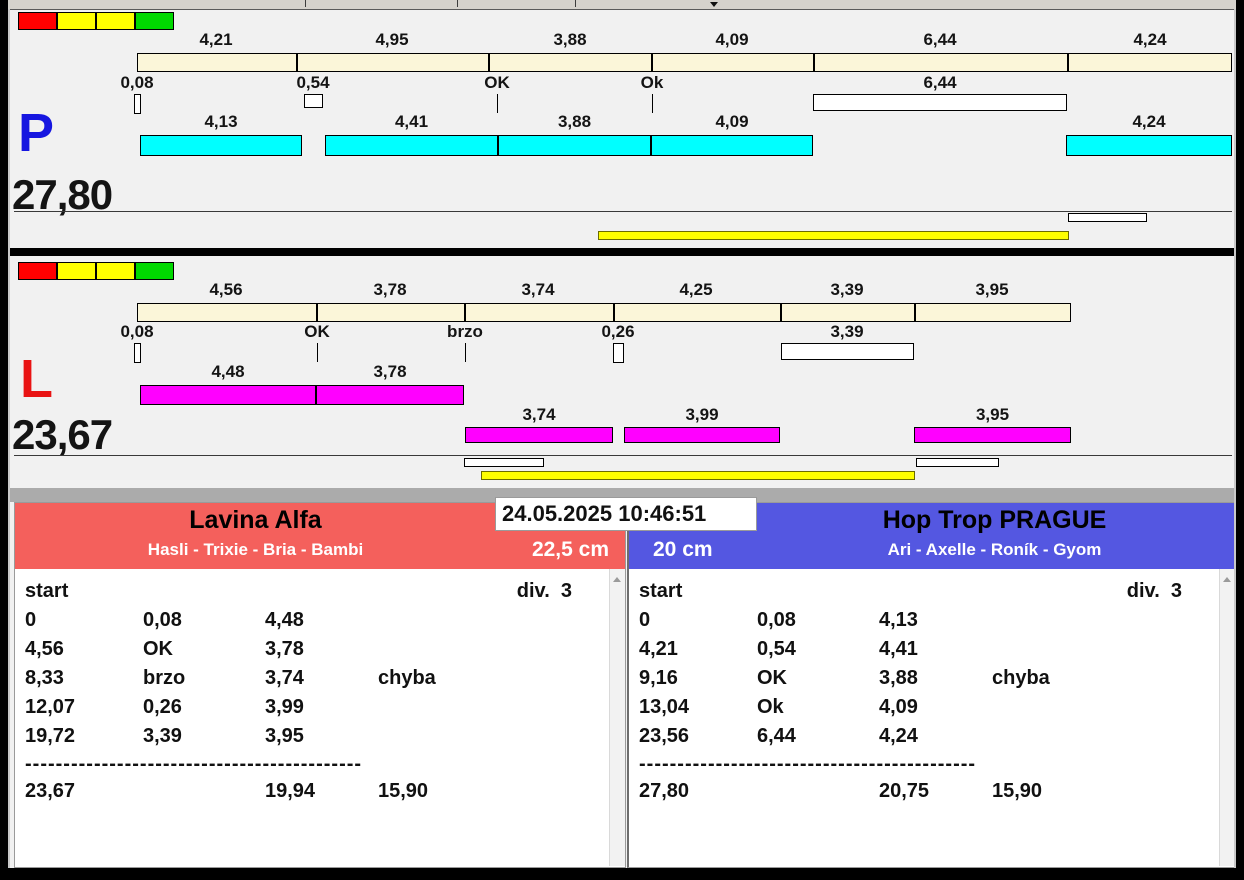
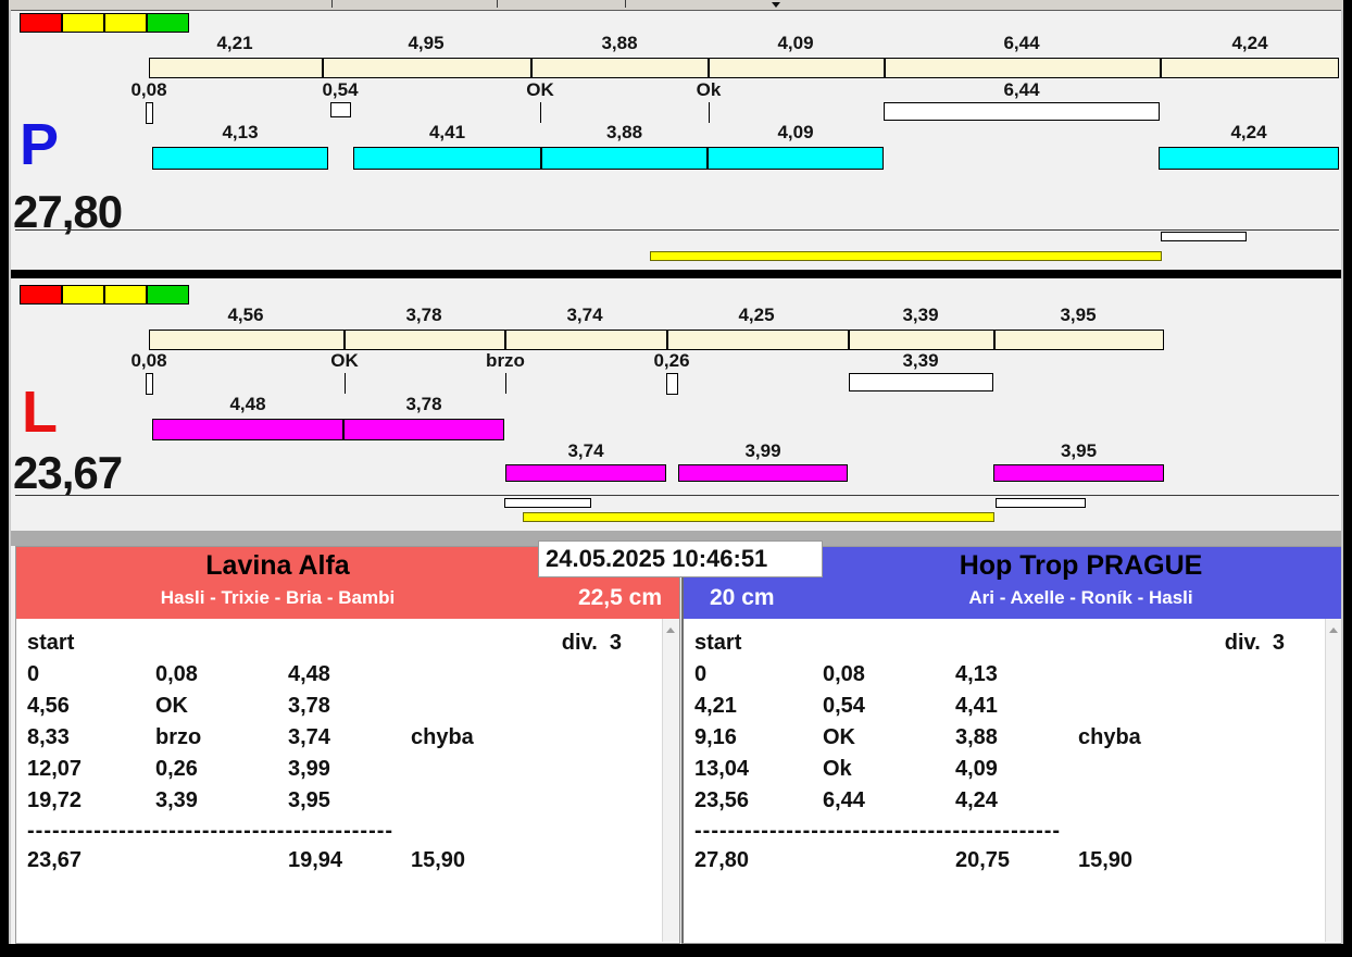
  P
  27,80
  4,21
  4,95
  3,88
  4,09
  6,44
  4,24
  0,08
  0,54
  OK
  Ok
  6,44
  4,13
  4,41
  3,88
  4,09
  4,24
  L
  23,67
  4,56
  3,78
  3,74
  4,25
  3,39
  3,95
  0,08
  OK
  brzo
  0,26
  3,39
  4,48
  3,78
  3,74
  3,99
  3,95
  Lavina Alfa
  Hasli - Trixie - Bria - Bambi
  22,5 cm
  start
  div. 3
  0
  0,08
  4,48
  4,56
  OK
  3,78
  8,33
  brzo
  3,74
  chyba
  12,07
  0,26
  3,99
  19,72
  3,39
  3,95
  --------------------------------------------
  23,67
  19,94
  15,90
  Hop Trop PRAGUE
- Ari - Axelle - Roník - Gyom
+ Ari - Axelle - Roník - Hasli
  20 cm
  start
  div. 3
  0
  0,08
  4,13
  4,21
  0,54
  4,41
  9,16
  OK
  3,88
  chyba
  13,04
  Ok
  4,09
  23,56
  6,44
  4,24
  --------------------------------------------
  27,80
  20,75
  15,90
  24.05.2025 10:46:51
